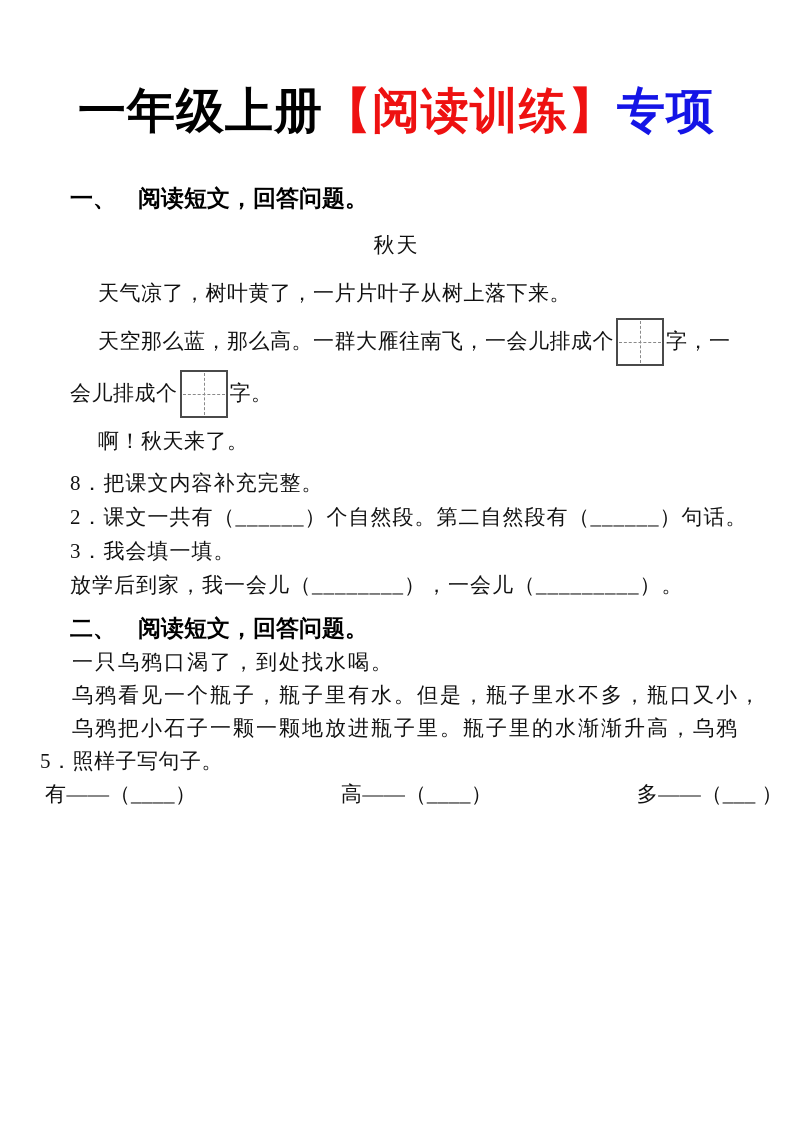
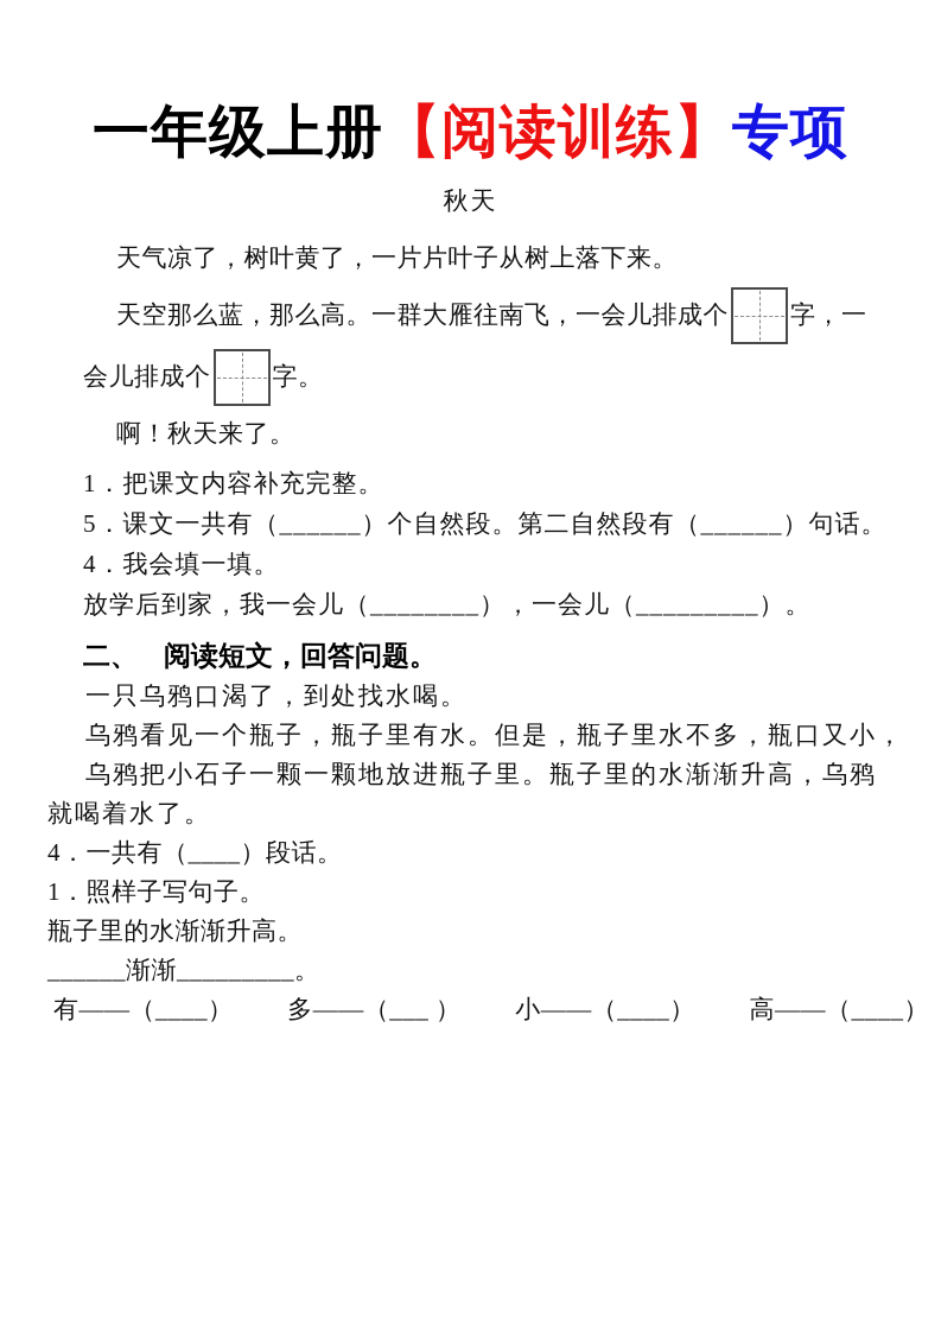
  一年级上册【阅读训练】专项
- 一、 阅读短文，回答问题。
  秋天
  天气凉了，树叶黄了，一片片叶子从树上落下来。
  天空那么蓝，那么高。一群大雁往南飞，一会儿排成个
  字，一
  会儿排成个
  字。
  啊！秋天来了。
- 8．把课文内容补充完整。
+ 1．把课文内容补充完整。
- 2．课文一共有（______）个自然段。第二自然段有（______）句话。
+ 5．课文一共有（______）个自然段。第二自然段有（______）句话。
- 3．我会填一填。
+ 4．我会填一填。
  放学后到家，我一会儿（________），一会儿（_________）。
  二、 阅读短文，回答问题。
  一只乌鸦口渴了，到处找水喝。
  乌鸦看见一个瓶子，瓶子里有水。但是，瓶子里水不多，瓶口又小，
  乌鸦把小石子一颗一颗地放进瓶子里。瓶子里的水渐渐升高，乌鸦
+ 就喝着水了。
+ 4．一共有（____）段话。
- 5．照样子写句子。
+ 1．照样子写句子。
+ 瓶子里的水渐渐升高。
+ ______渐渐_________。
  有——（____）
- 高——（____）
+ 多——（___ ）
+ 小——（____）
- 多——（___ ）
+ 高——（____）
